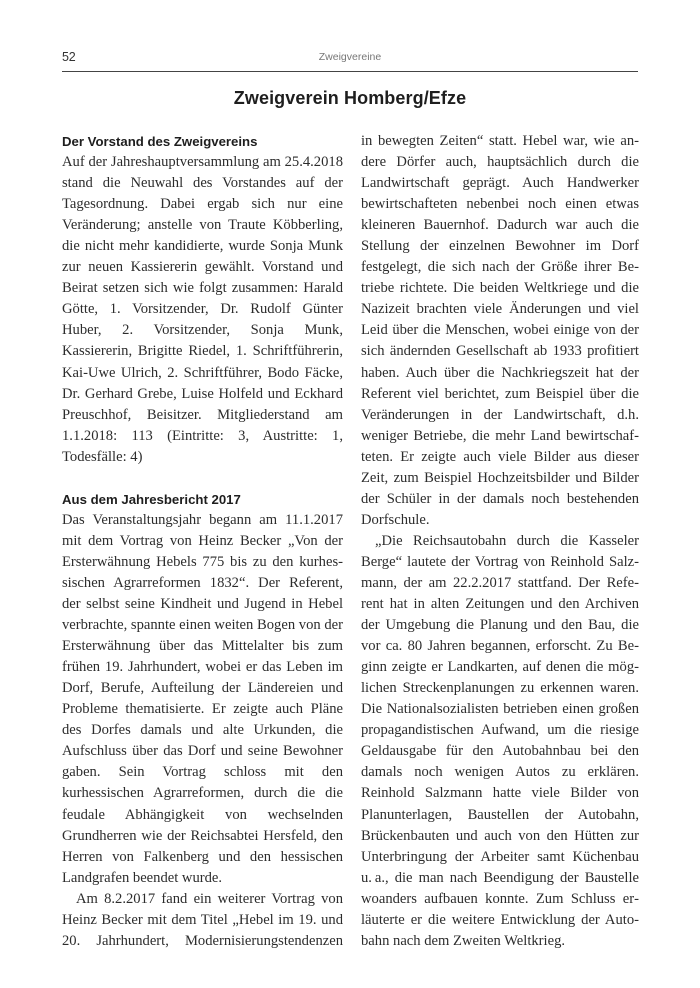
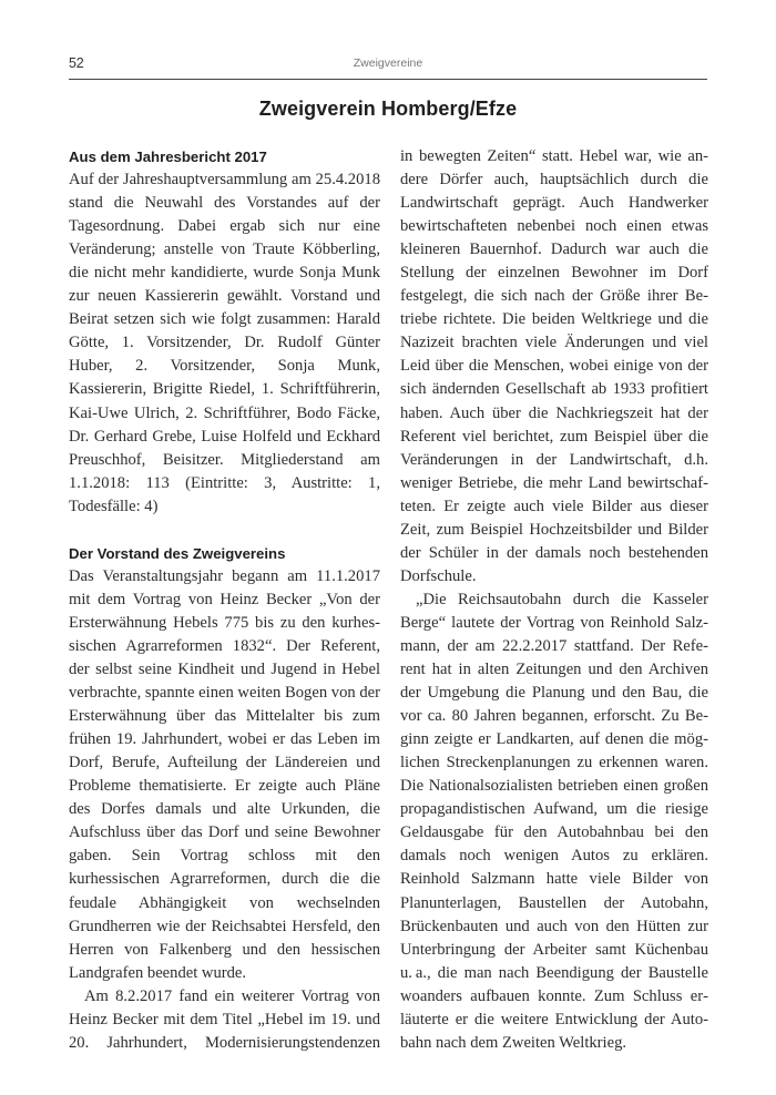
  52
  Zweigvereine
  Zweigverein Homberg/Efze
- Der Vorstand des Zweigvereins
+ Aus dem Jahresbericht 2017
  Auf der Jahreshauptversammlung am 25.4.2018 stand die Neuwahl des Vorstandes auf der Tagesordnung. Dabei ergab sich nur eine Veränderung; anstelle von Traute Köb­berling, die nicht mehr kandidierte, wurde Sonja Munk zur neuen Kassiererin gewählt. Vorstand und Beirat setzen sich wie folgt zu­sammen: Harald Götte, 1. Vorsitzender, Dr. Rudolf Günter Huber, 2. Vorsitzender, Sonja Munk, Kassiererin, Brigitte Riedel, 1. Schrift­führerin, Kai-Uwe Ulrich, 2. Schriftführer, Bodo Fäcke, Dr. Gerhard Grebe, Luise Holfeld und Eckhard Preuschhof, Beisitzer. Mitglie­derstand am 1.1.2018: 113 (Eintritte: 3, Aus­tritte: 1, Todesfälle: 4)
- Aus dem Jahresbericht 2017
+ Der Vorstand des Zweigvereins
  Das Veranstaltungsjahr begann am 11.1.2017 mit dem Vortrag von Heinz Becker „Von der Ersterwähnung Hebels 775 bis zu den kurhes­sischen Agrarreformen 1832“. Der Referent, der selbst seine Kindheit und Jugend in He­bel verbrachte, spannte einen weiten Bogen von der Ersterwähnung über das Mittelalter bis zum frühen 19. Jahrhundert, wobei er das Leben im Dorf, Berufe, Aufteilung der Län­dereien und Probleme thematisierte. Er zeig­te auch Pläne des Dorfes damals und alte Ur­kunden, die Aufschluss über das Dorf und seine Bewohner gaben. Sein Vortrag schloss mit den kurhessischen Agrarreformen, durch die die feudale Abhängigkeit von wechseln­den Grundherren wie der Reichsabtei Hers­feld, den Herren von Falkenberg und den hes­sischen Landgrafen beendet wurde.
  Am 8.2.2017 fand ein weiterer Vortrag von Heinz Becker mit dem Titel „Hebel im 19. und 20. Jahrhundert, Modernisierungstendenzen
  in bewegten Zeiten“ statt. Hebel war, wie an­dere Dörfer auch, hauptsächlich durch die Landwirtschaft geprägt. Auch Handwerker bewirtschafteten nebenbei noch einen et­was kleineren Bauernhof. Dadurch war auch die Stellung der einzelnen Bewohner im Dorf festgelegt, die sich nach der Größe ihrer Be­triebe richtete. Die beiden Weltkriege und die Nazizeit brachten viele Änderungen und viel Leid über die Menschen, wobei einige von der sich ändernden Gesellschaft ab 1933 profi­tiert haben. Auch über die Nachkriegszeit hat der Referent viel berichtet, zum Beispiel über die Veränderungen in der Landwirtschaft, d.h. weniger Betriebe, die mehr Land bewirtschaf­teten. Er zeigte auch viele Bilder aus dieser Zeit, zum Beispiel Hochzeitsbilder und Bilder der Schüler in der damals noch bestehenden Dorfschule.
  „Die Reichsautobahn durch die Kasseler Ber­ge“ lautete der Vortrag von Reinhold Salz­mann, der am 22.2.2017 stattfand. Der Refe­rent hat in alten Zeitungen und den Archiven der Umgebung die Planung und den Bau, die vor ca. 80 Jahren begannen, erforscht. Zu Be­ginn zeigte er Landkarten, auf denen die mög­lichen Streckenplanungen zu erkennen wa­ren. Die Nationalsozialisten betrieben einen großen propagandistischen Aufwand, um die riesige Geldausgabe für den Autobahnbau bei den damals noch wenigen Autos zu er­klären. Reinhold Salzmann hatte viele Bilder von Planunterlagen, Baustellen der Autobahn, Brückenbauten und auch von den Hütten zur Unterbringung der Arbeiter samt Küchenbau u. a., die man nach Beendigung der Baustelle woanders aufbauen konnte. Zum Schluss er­läuterte er die weitere Entwicklung der Auto­bahn nach dem Zweiten Weltkrieg.
